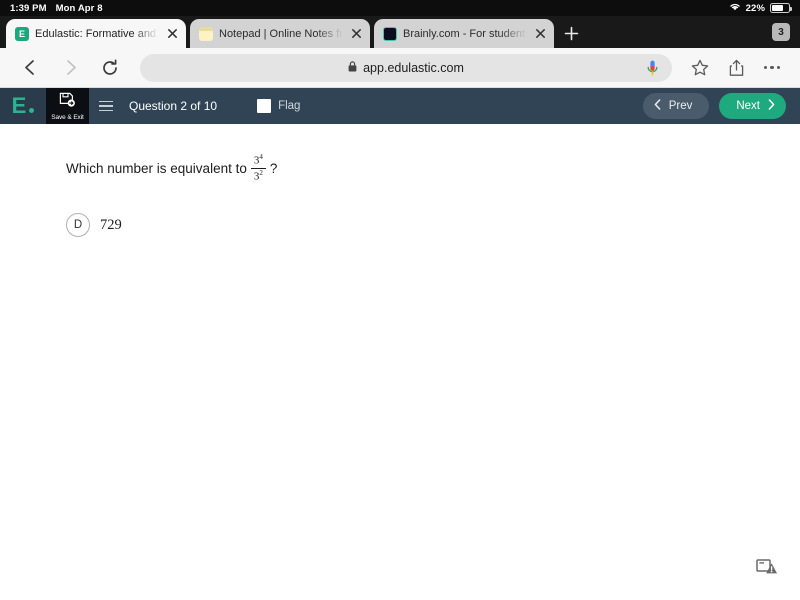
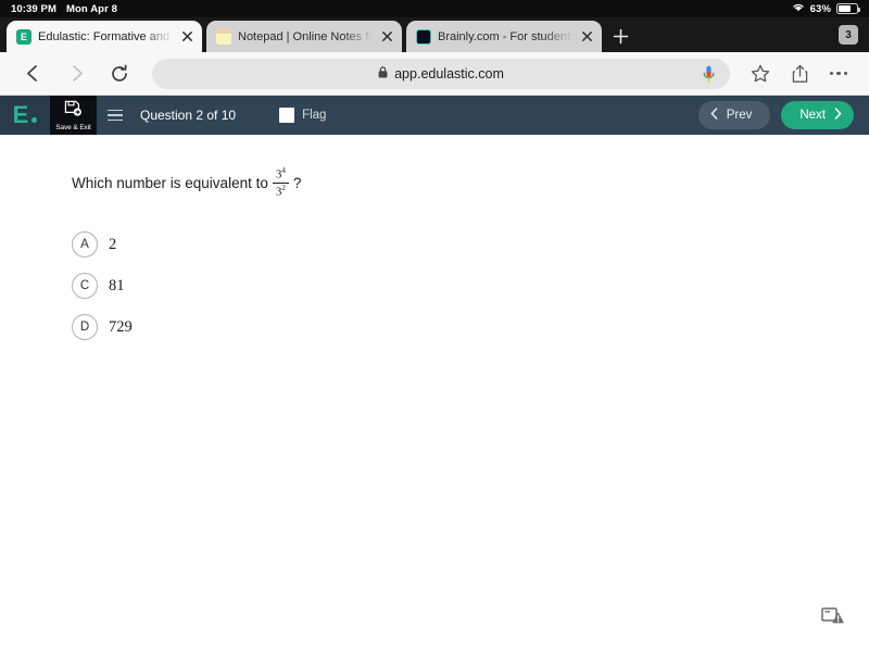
- 1:39 PM
+ 10:39 PM
  Mon Apr 8
- 22%
+ 63%
  E
  Edulastic: Formative and
  Notepad | Online Notes fr
  Brainly.com - For student
  3
  app.edulastic.com
  E
  Question 2 of 10
  Flag
  Prev
  Next
  Which number is equivalent to
  34
  32
  ?
+ A
+ 2
+ C
+ 81
  D
  729
